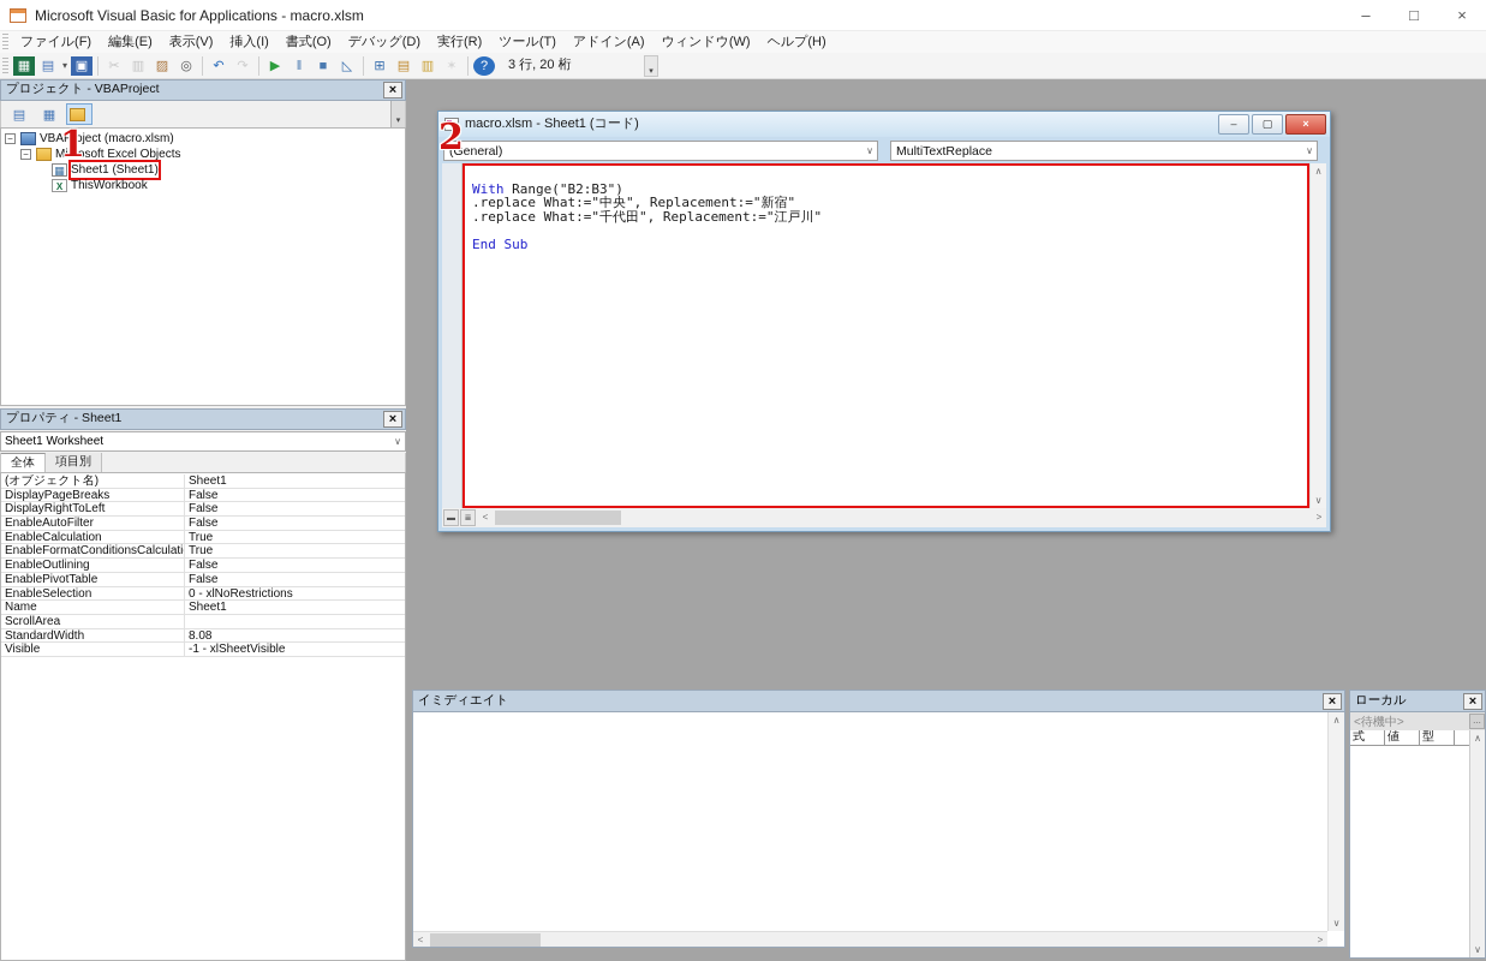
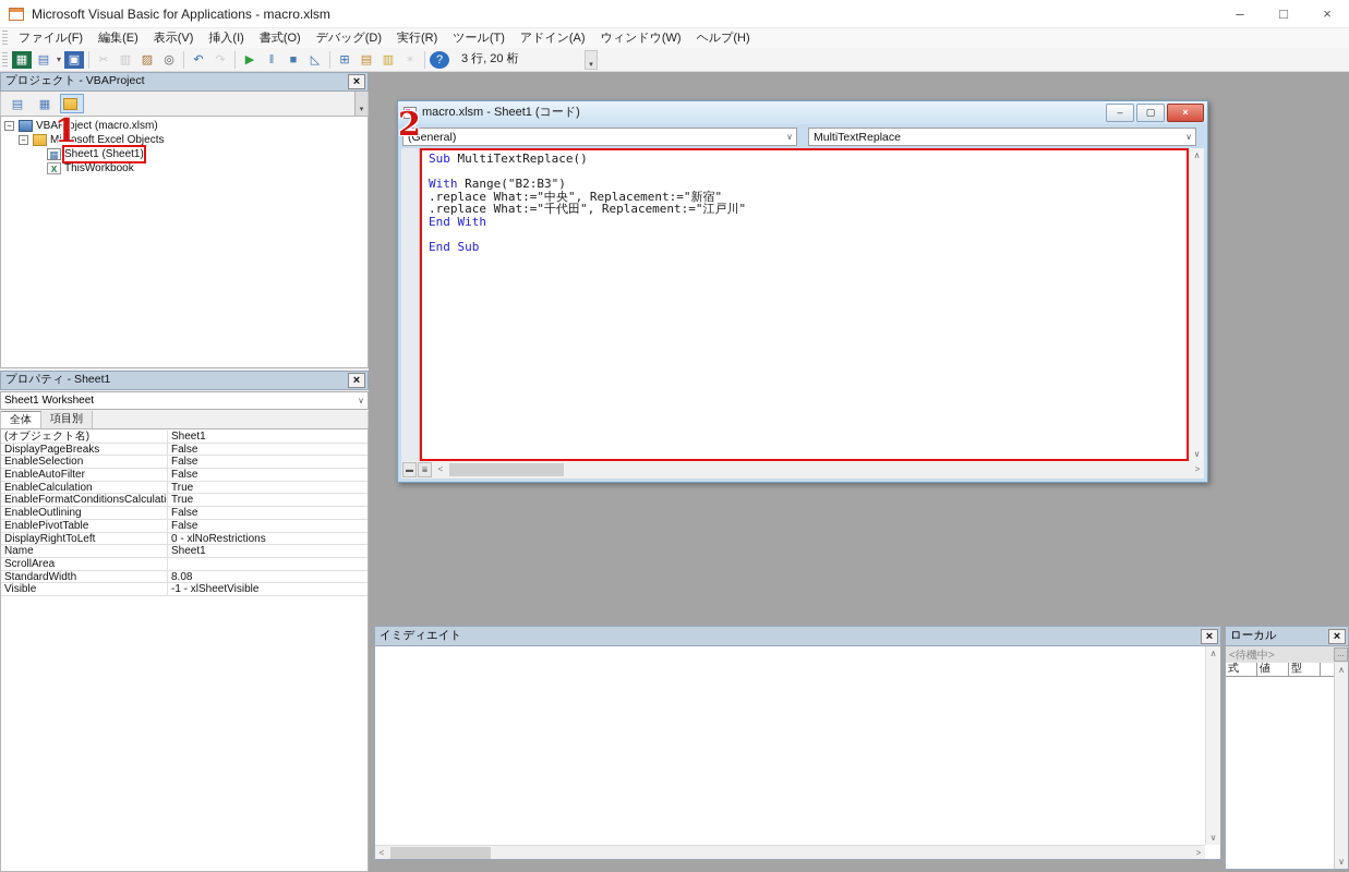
  Microsoft Visual Basic for Applications - macro.xlsm
  –
  □
  ×
  ファイル(F)
  編集(E)
  表示(V)
  挿入(I)
  書式(O)
  デバッグ(D)
  実行(R)
  ツール(T)
  アドイン(A)
  ウィンドウ(W)
  ヘルプ(H)
  ▦
  ▤
  ▾
  ▣
  ✂
  ▥
  ▨
  ◎
  ↶
  ↷
  ▶
  ‖
  ■
  ◺
  ⊞
  ▤
  ▥
  ✶
  ?
  3 行, 20 桁
  プロジェクト - VBAProject
  ×
  ▤
  ▦
  −
  VBAProject (macro.xlsm)
  −
  Microsoft Excel Objects
  ▦
  Sheet1 (Sheet1)
  X
  ThisWorkbook
  プロパティ - Sheet1
  ×
  Sheet1 Worksheet
  ∨
  全体
  項目別
  (オブジェクト名)
  Sheet1
  DisplayPageBreaks
  False
- DisplayRightToLeft
+ EnableSelection
  False
  EnableAutoFilter
  False
  EnableCalculation
  True
  EnableFormatConditionsCalculati
  True
  EnableOutlining
  False
  EnablePivotTable
  False
- EnableSelection
+ DisplayRightToLeft
  0 - xlNoRestrictions
  Name
  Sheet1
  ScrollArea
  StandardWidth
  8.08
  Visible
  -1 - xlSheetVisible
  macro.xlsm - Sheet1 (コード)
  –
  ▢
  ×
  (General)
  ∨
  MultiTextReplace
  ∨
+ Sub MultiTextReplace()
  With Range("B2:B3")
  .replace What:="中央", Replacement:="新宿"
  .replace What:="千代田", Replacement:="江戸川"
+ End With
  End Sub
  ∧
  ∨
  <
  >
  イミディエイト
  ×
  ∧
  ∨
  <
  >
  ローカル
  ×
  <待機中>
  ...
  式
  値
  型
  ∧
  ∨
  1
  2
